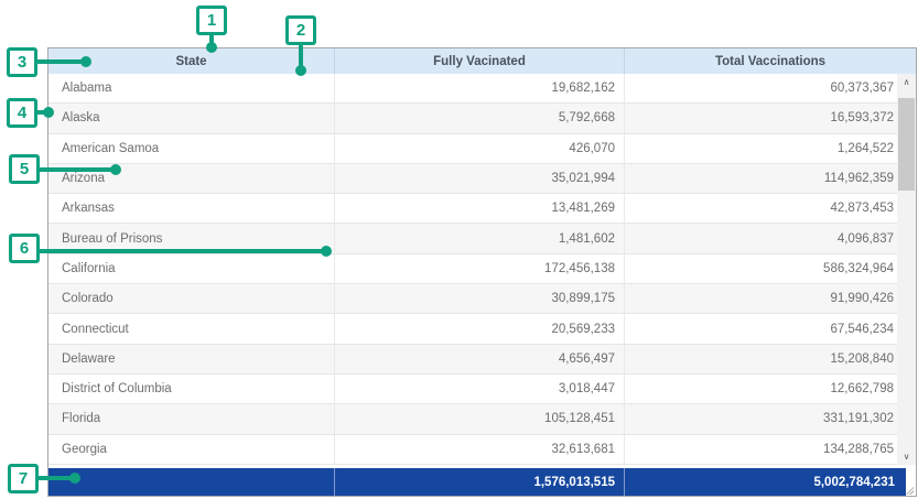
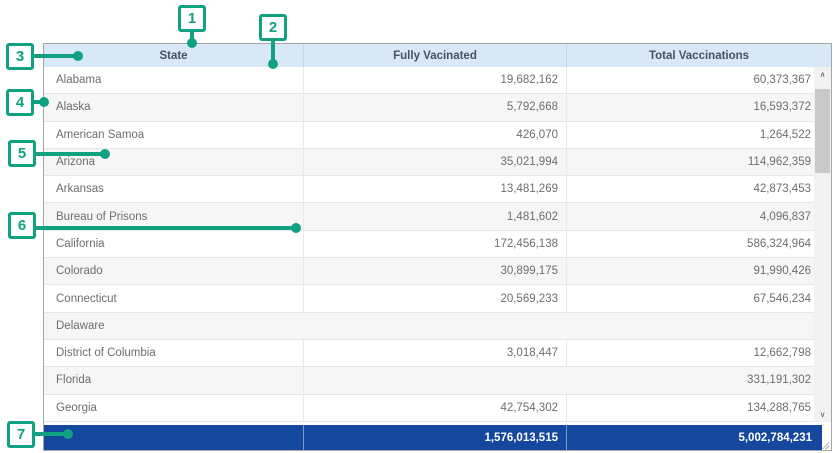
  State
  Fully Vacinated
  Total Vaccinations
  Alabama
  19,682,162
  60,373,367
  Alaska
  5,792,668
  16,593,372
  American Samoa
  426,070
  1,264,522
  Arizona
  35,021,994
  114,962,359
  Arkansas
  13,481,269
  42,873,453
  Bureau of Prisons
  1,481,602
  4,096,837
  California
  172,456,138
  586,324,964
  Colorado
  30,899,175
  91,990,426
  Connecticut
  20,569,233
  67,546,234
  Delaware
- 4,656,497
- 15,208,840
  District of Columbia
  3,018,447
  12,662,798
  Florida
- 105,128,451
  331,191,302
  Georgia
- 32,613,681
+ 42,754,302
  134,288,765
  ∧
  ∨
  1,576,013,515
  5,002,784,231
  1
  2
  3
  4
  5
  6
  7
